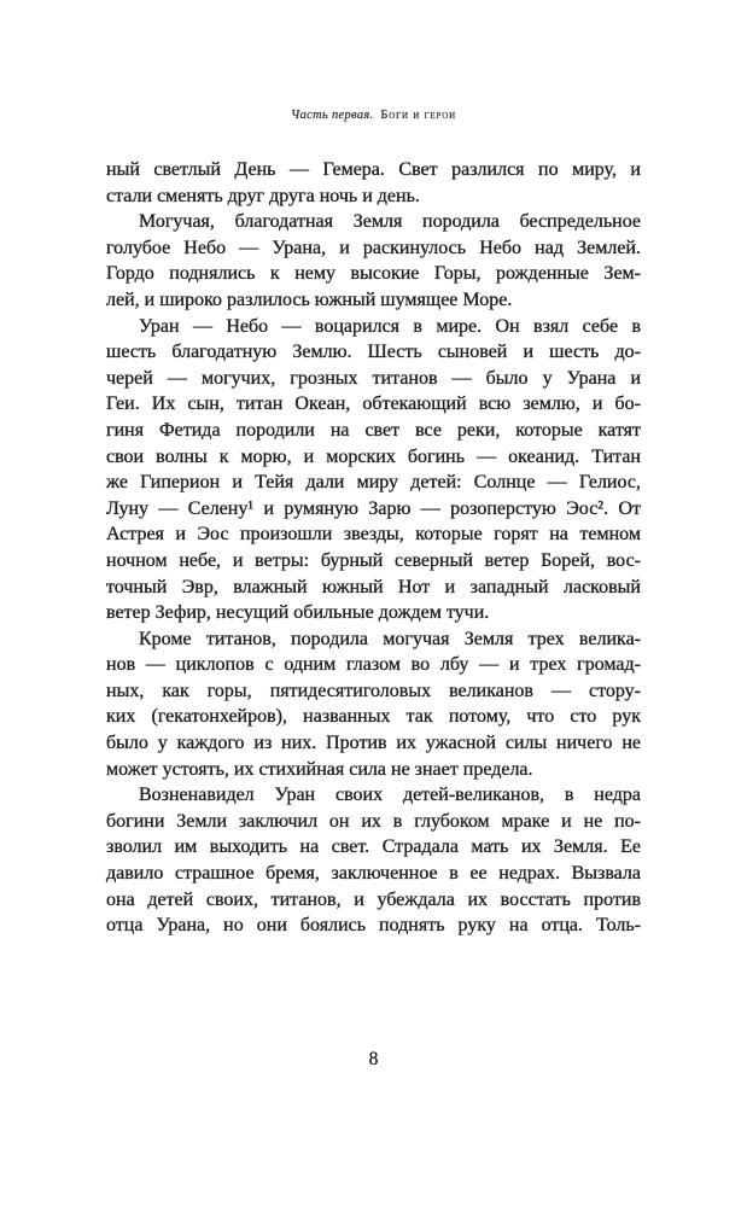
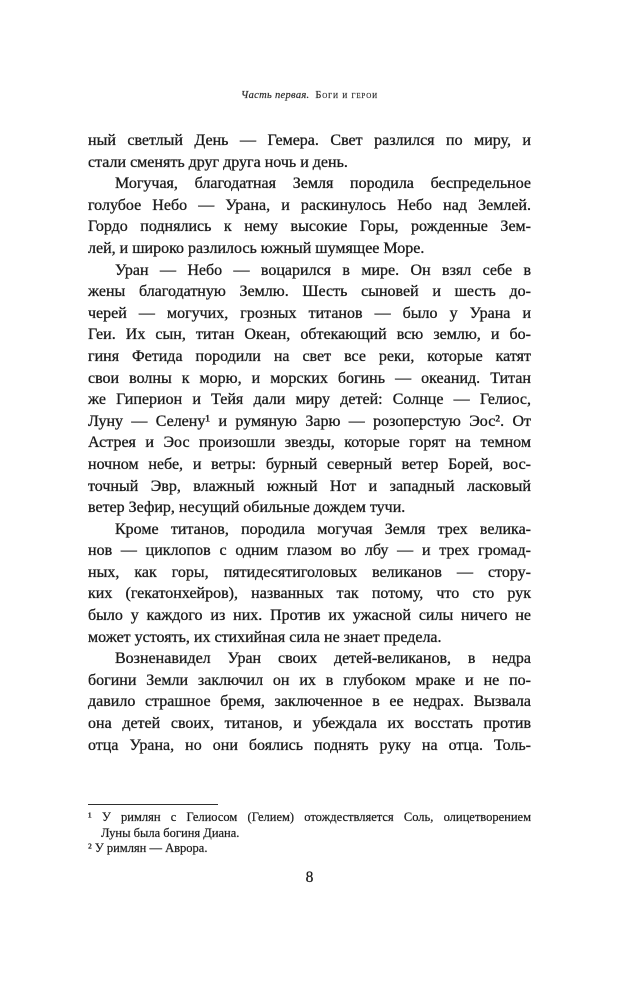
  Часть первая. Боги и герои
  ный светлый День — Гемера. Свет разлился по миру, и
  стали сменять друг друга ночь и день.
  Могучая, благодатная Земля породила беспредельное
  голубое Небо — Урана, и раскинулось Небо над Землей.
  Гордо поднялись к нему высокие Горы, рожденные Зем-
  лей, и широко разлилось южный шумящее Море.
  Уран — Небо — воцарился в мире. Он взял себе в
- шесть благодатную Землю. Шесть сыновей и шесть до-
+ жены благодатную Землю. Шесть сыновей и шесть до-
  черей — могучих, грозных титанов — было у Урана и
  Геи. Их сын, титан Океан, обтекающий всю землю, и бо-
  гиня Фетида породили на свет все реки, которые катят
  свои волны к морю, и морских богинь — океанид. Титан
  же Гиперион и Тейя дали миру детей: Солнце — Гелиос,
  Луну — Селену¹ и румяную Зарю — розоперстую Эос². От
  Астрея и Эос произошли звезды, которые горят на темном
  ночном небе, и ветры: бурный северный ветер Борей, вос-
  точный Эвр, влажный южный Нот и западный ласковый
  ветер Зефир, несущий обильные дождем тучи.
  Кроме титанов, породила могучая Земля трех велика-
  нов — циклопов с одним глазом во лбу — и трех громад-
  ных, как горы, пятидесятиголовых великанов — стору-
  ких (гекатонхейров), названных так потому, что сто рук
  было у каждого из них. Против их ужасной силы ничего не
  может устоять, их стихийная сила не знает предела.
  Возненавидел Уран своих детей-великанов, в недра
  богини Земли заключил он их в глубоком мраке и не по-
- зволил им выходить на свет. Страдала мать их Земля. Ее
  давило страшное бремя, заключенное в ее недрах. Вызвала
  она детей своих, титанов, и убеждала их восстать против
  отца Урана, но они боялись поднять руку на отца. Толь-
+ ¹ У римлян с Гелиосом (Гелием) отождествляется Соль, олицетворением
+ Луны была богиня Диана.
+ ² У римлян — Аврора.
  8
